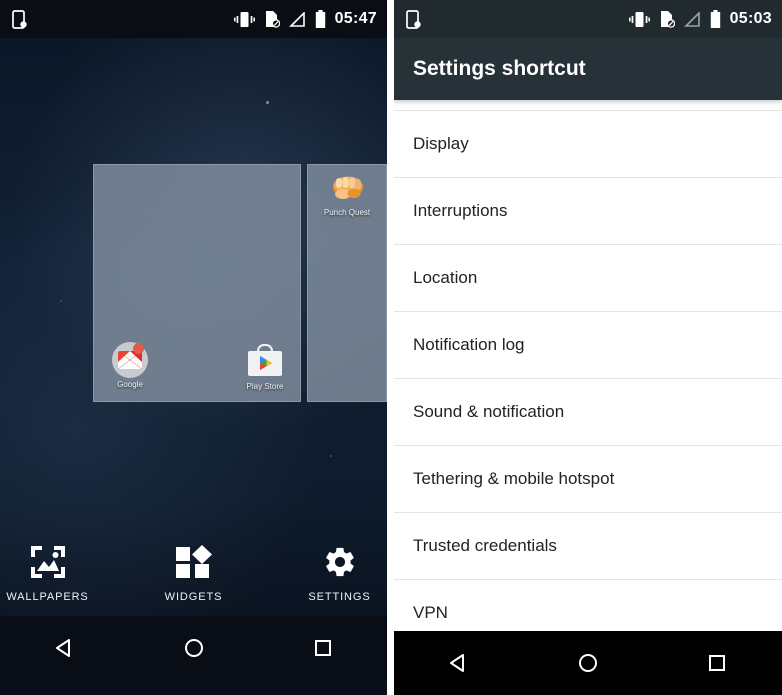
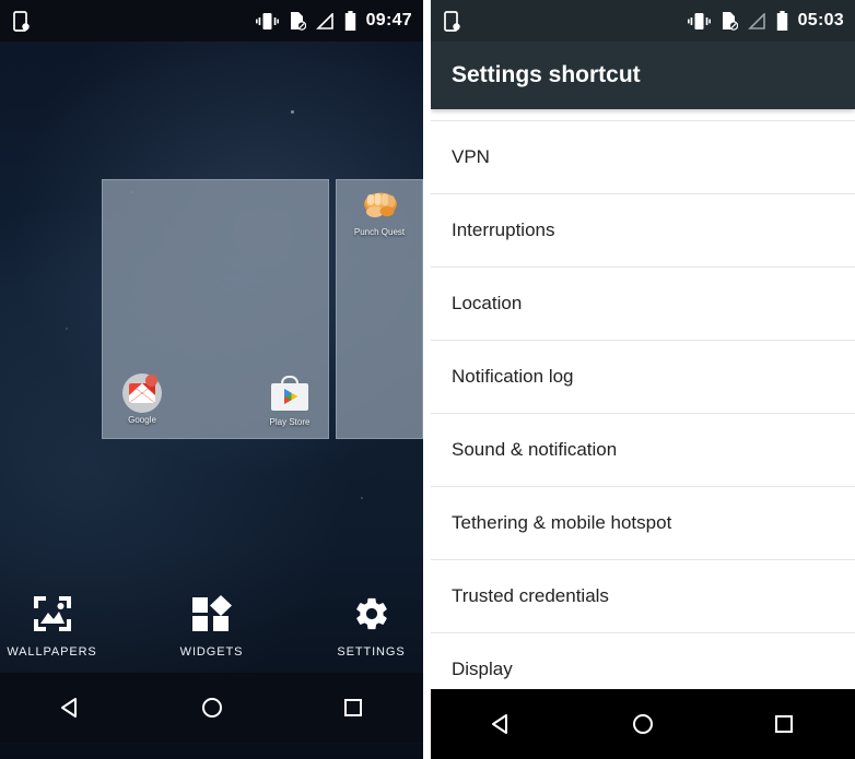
  Google
  Play Store
  Punch Quest
  WALLPAPERS
  WIDGETS
  SETTINGS
- 05:47
+ 09:47
  Settings shortcut
- Display
+ VPN
  Interruptions
  Location
  Notification log
  Sound & notification
  Tethering & mobile hotspot
  Trusted credentials
- VPN
+ Display
  05:03
